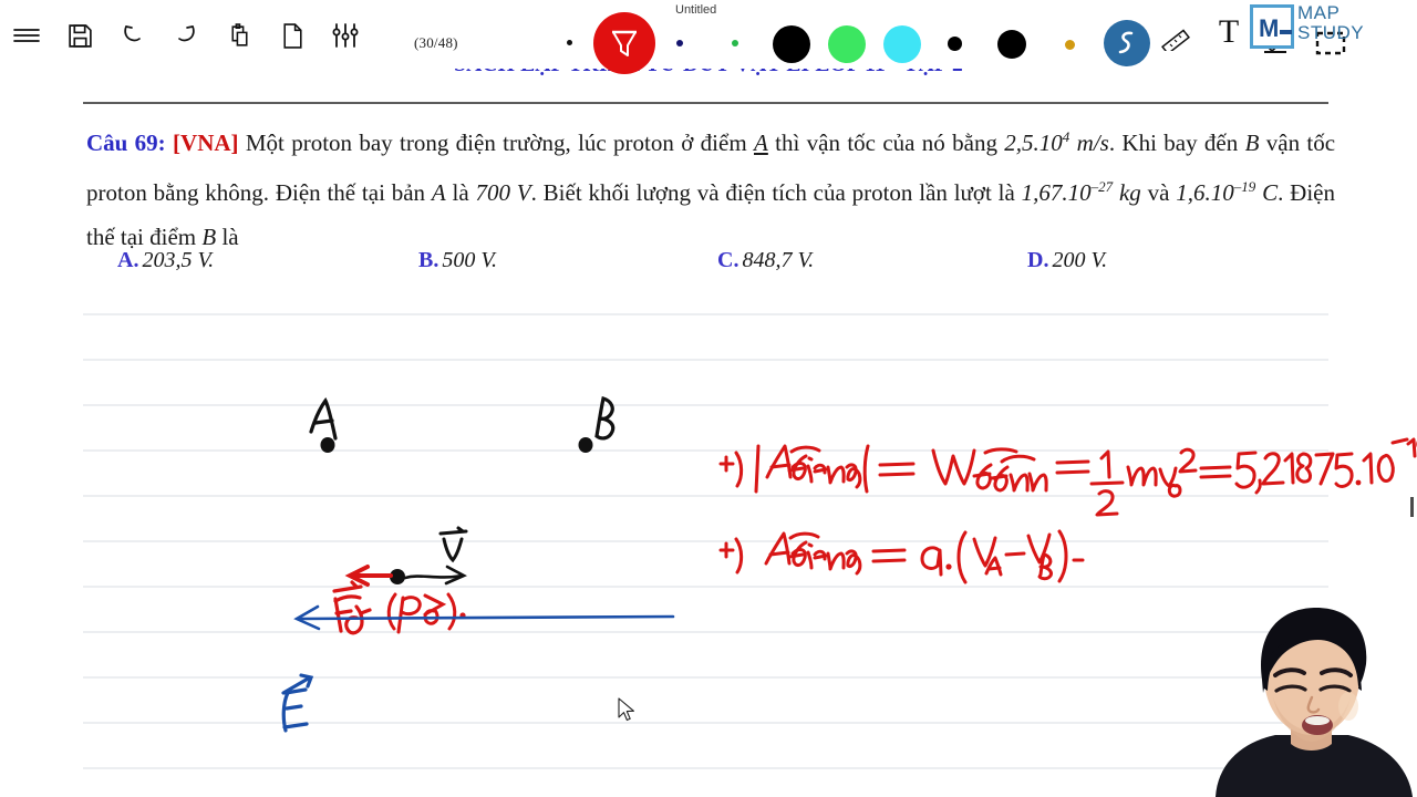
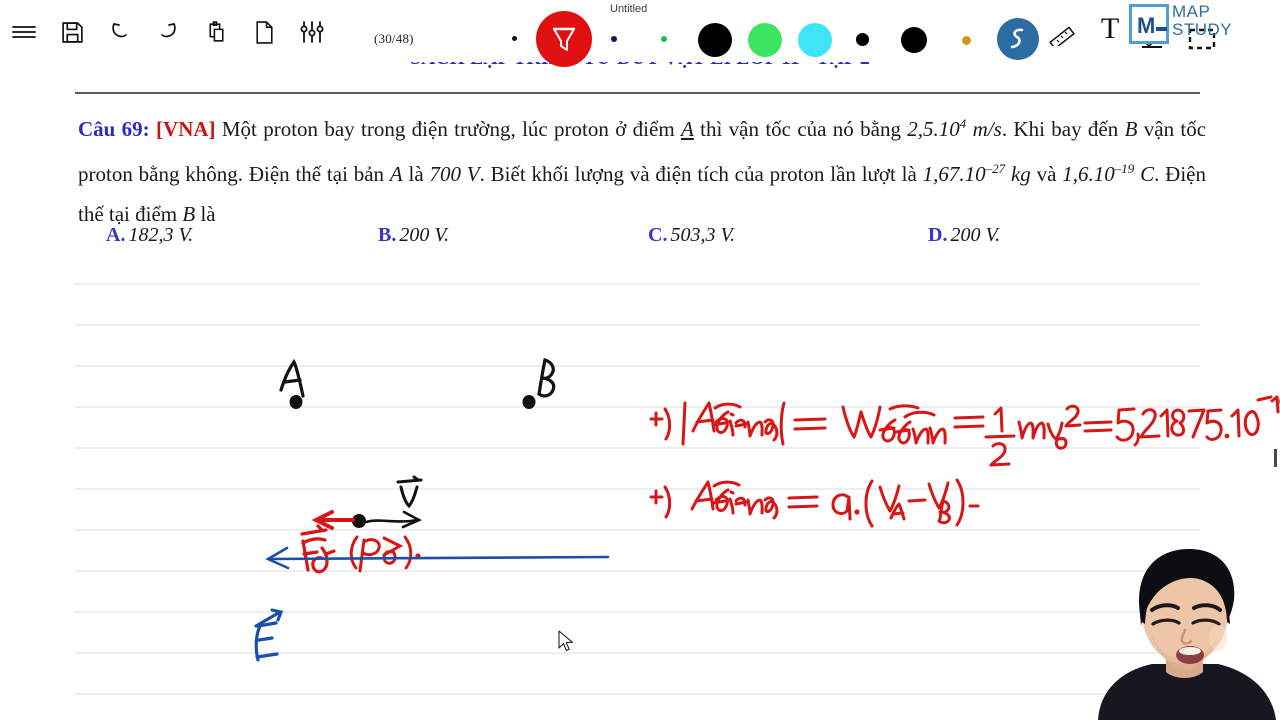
  (30/48)
  Untitled
  T
  M
  MAP
  STUDY
  Câu 69: [VNA] Một proton bay trong điện trường, lúc proton ở điểm A thì vận tốc của nó bằng 2,5.104 m/s. Khi bay đến B vận tốc proton bằng không. Điện thế tại bản A là 700 V. Biết khối lượng và điện tích của proton lần lượt là 1,67.10–27 kg và 1,6.10–19 C. Điện thế tại điểm B là
- A. 203,5 V.
+ A. 182,3 V.
- B. 500 V.
+ B. 200 V.
- C. 848,7 V.
+ C. 503,3 V.
  D. 200 V.
